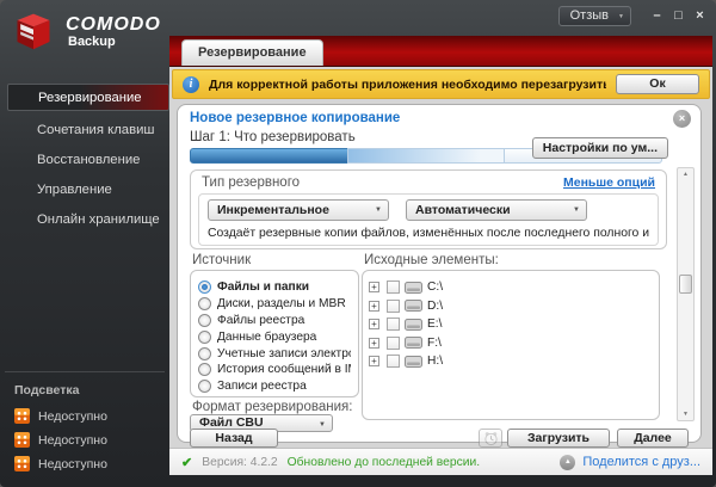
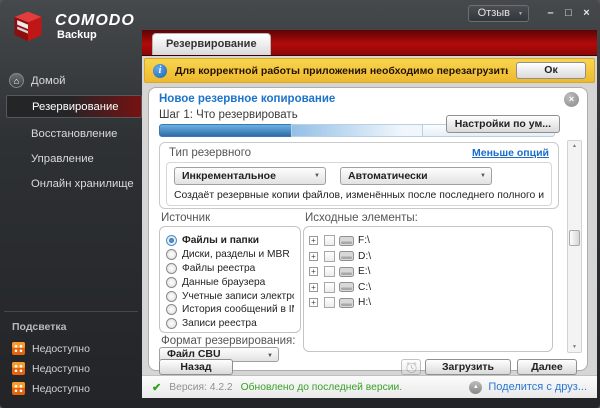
  Отзыв
  –
  □
  ×
  COMODO
  Backup
  Резервирование
+ ⌂
+ Домой
  Резервирование
- Сочетания клавиш
  Восстановление
  Управление
  Онлайн хранилище
  Подсветка
  Недоступно
  Недоступно
  Недоступно
  i
  Для корректной работы приложения необходимо перезагрузит
  Ок
  Новое резервное копирование
  ×
  Шаг 1: Что резервировать
  Настройки по ум...
  Тип резервного
  Меньше опций
  Инкрементальное
  Автоматически
  Создаёт резервные копии файлов, изменённых после последнего полного и
  Источник
  Файлы и папки
  Диски, разделы и MBR
  Файлы реестра
  Данные браузера
  Учетные записи электр
  История сообщений в I
  Записи реестра
  Формат резервирования:
  Файл CBU
  Исходные элементы:
- C:\
+ F:\
  D:\
  E:\
- F:\
+ C:\
  H:\
  Назад
  Далее
  ✔
  Версия: 4.2.2
  Обновлено до последней версии.
  Поделится с друз...
